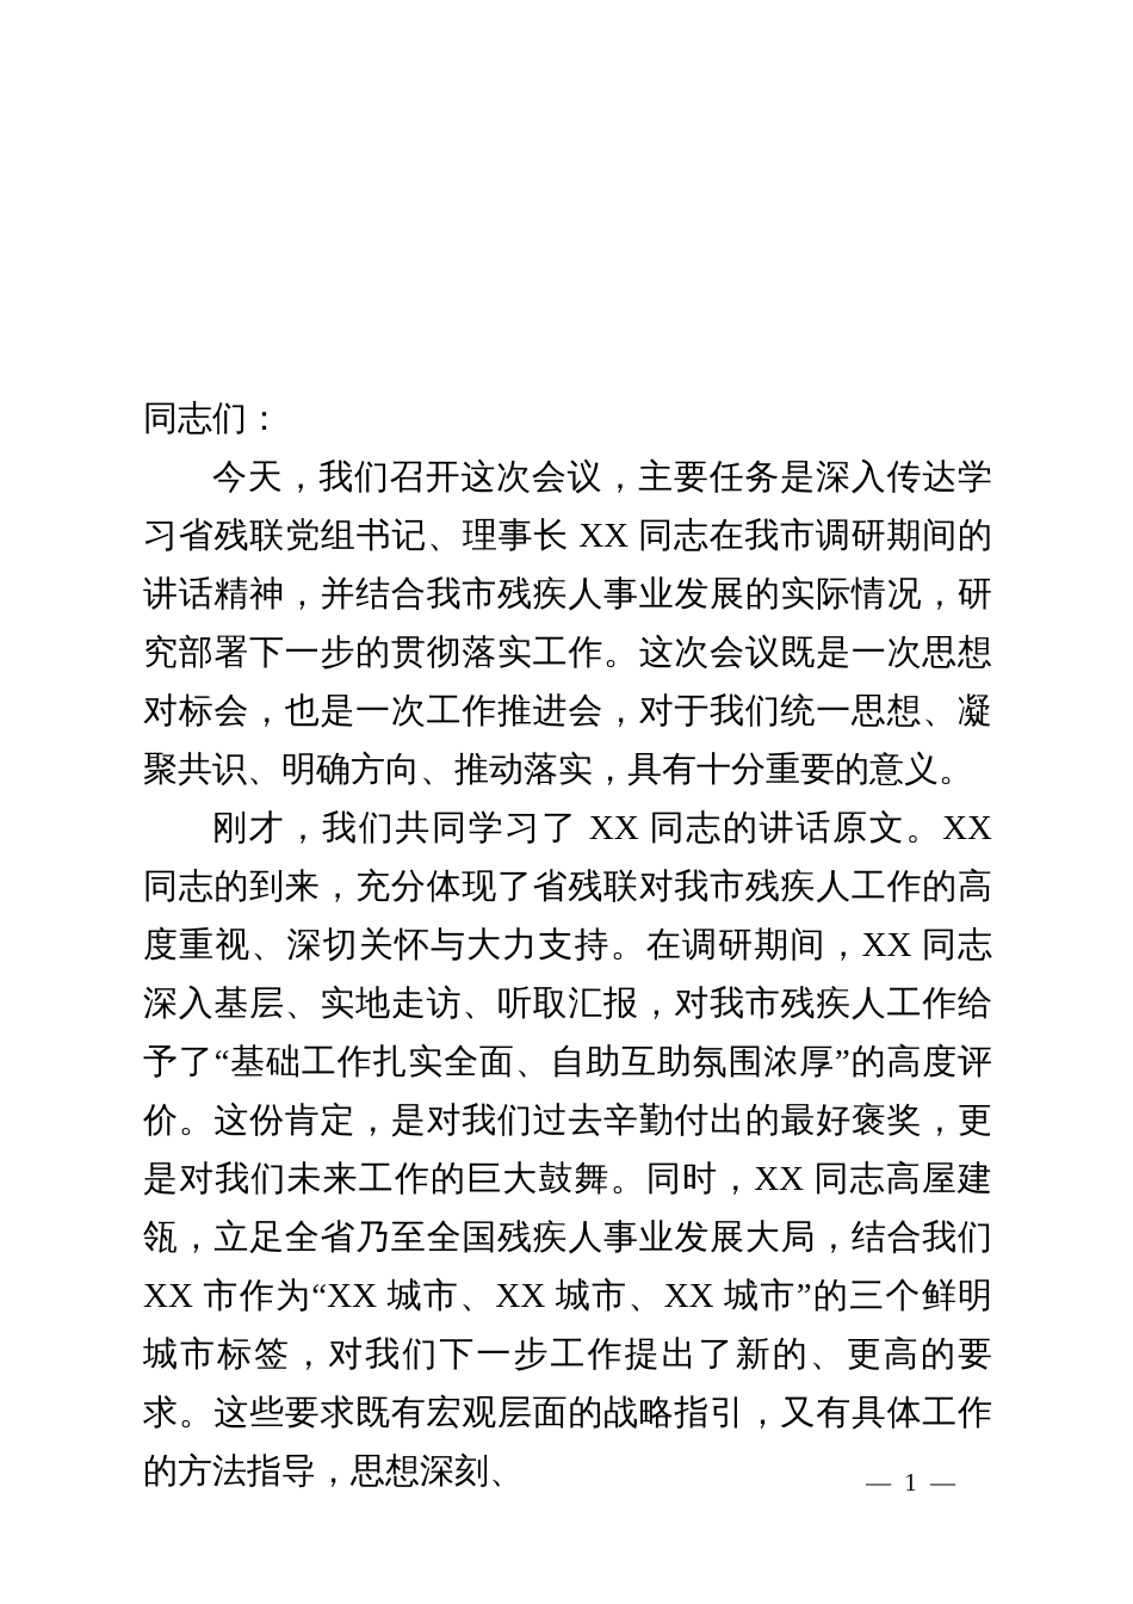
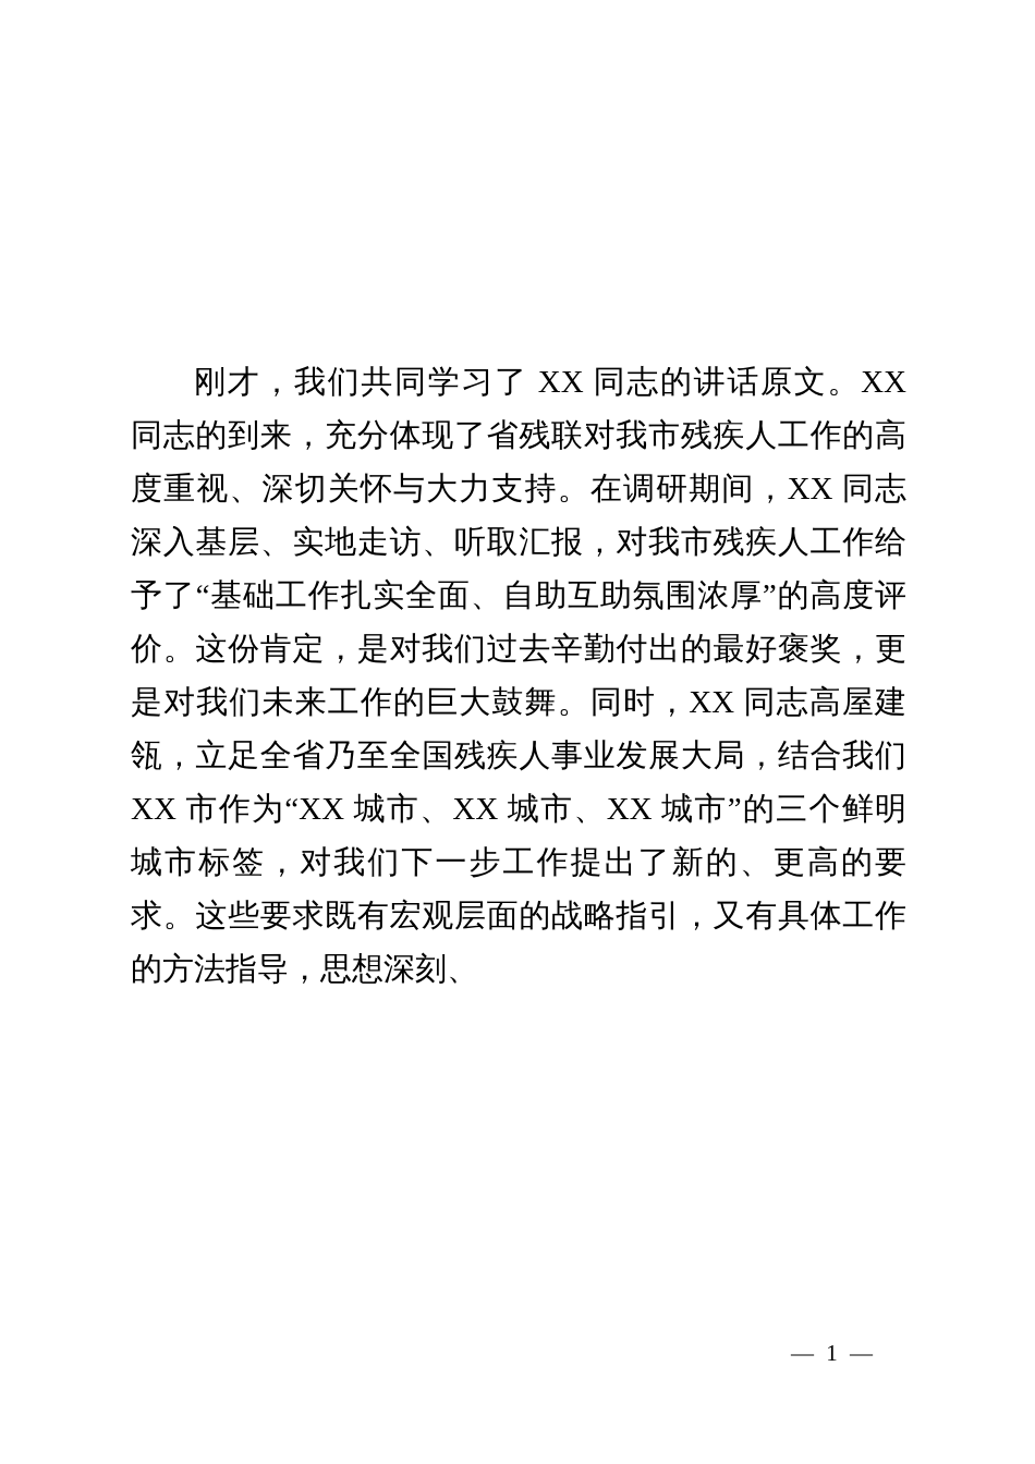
- 同志们：
- 今天，我们召开这次会议，主要任务是深入传达学习省残联党组书记、理事长 XX 同志在我市调研期间的讲话精神，并结合我市残疾人事业发展的实际情况，研究部署下一步的贯彻落实工作。这次会议既是一次思想对标会，也是一次工作推进会，对于我们统一思想、凝聚共识、明确方向、推动落实，具有十分重要的意义。
  刚才，我们共同学习了 XX 同志的讲话原文。XX 同志的到来，充分体现了省残联对我市残疾人工作的高度重视、深切关怀与大力支持。在调研期间，XX 同志深入基层、实地走访、听取汇报，对我市残疾人工作给予了“基础工作扎实全面、自助互助氛围浓厚”的高度评价。这份肯定，是对我们过去辛勤付出的最好褒奖，更是对我们未来工作的巨大鼓舞。同时，XX 同志高屋建瓴，立足全省乃至全国残疾人事业发展大局，结合我们 XX 市作为“XX 城市、XX 城市、XX 城市”的三个鲜明城市标签，对我们下一步工作提出了新的、更高的要求。这些要求既有宏观层面的战略指引，又有具体工作的方法指导，思想深刻、
  — 1 —
